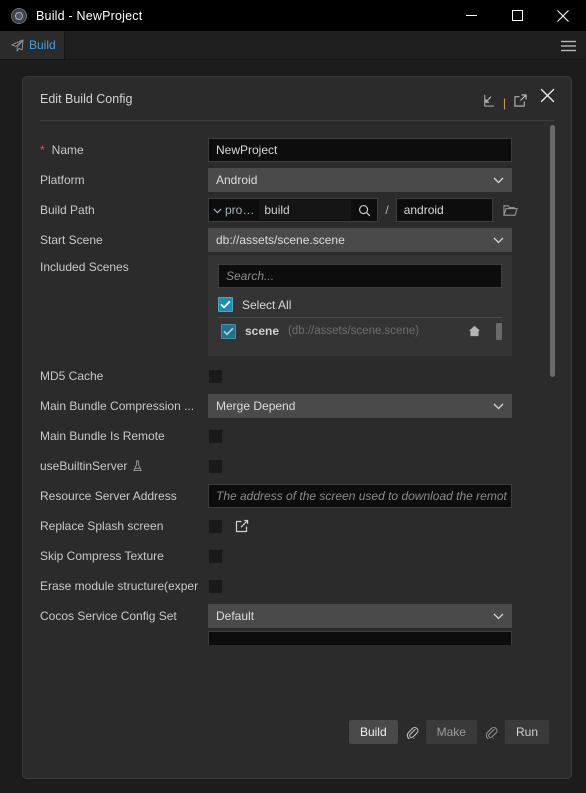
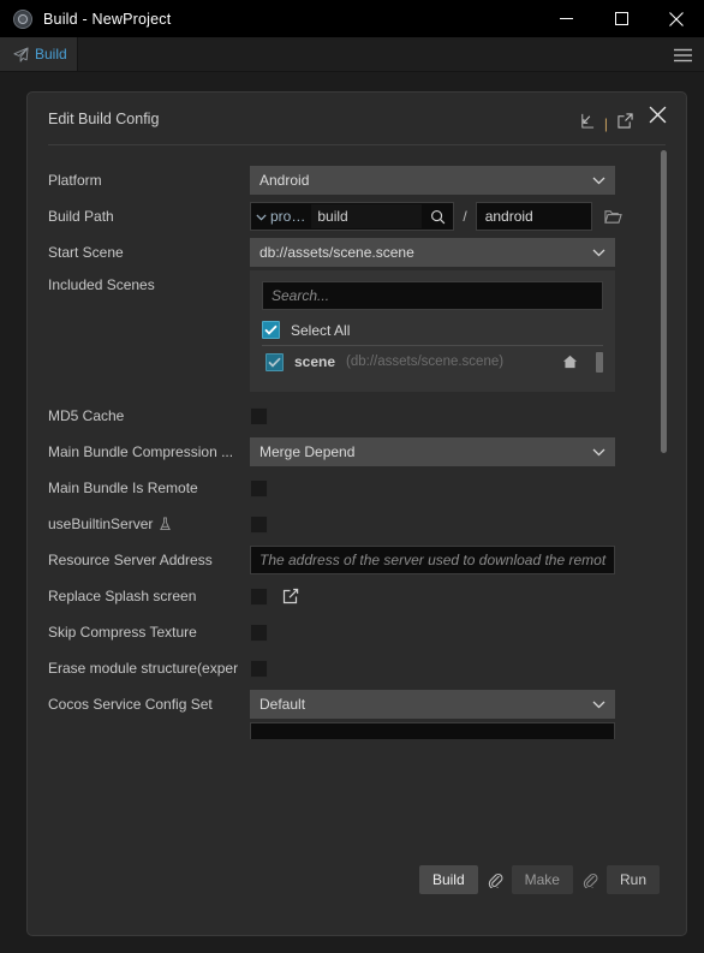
  Build - NewProject
  Build
  Edit Build Config
  |
- *
- Name
- NewProject
  Platform
  Android
  Build Path
  pro…
  build
  /
  android
  Start Scene
  db://assets/scene.scene
  Included Scenes
  Search...
  Select All
  scene
  (db://assets/scene.scene)
  MD5 Cache
  Main Bundle Compression ...
  Merge Depend
  Main Bundle Is Remote
  useBuiltinServer
  Resource Server Address
- The address of the screen used to download the remot
+ The address of the server used to download the remot
  Replace Splash screen
  Skip Compress Texture
  Erase module structure(exper
  Cocos Service Config Set
  Default
  Build
  Make
  Run
